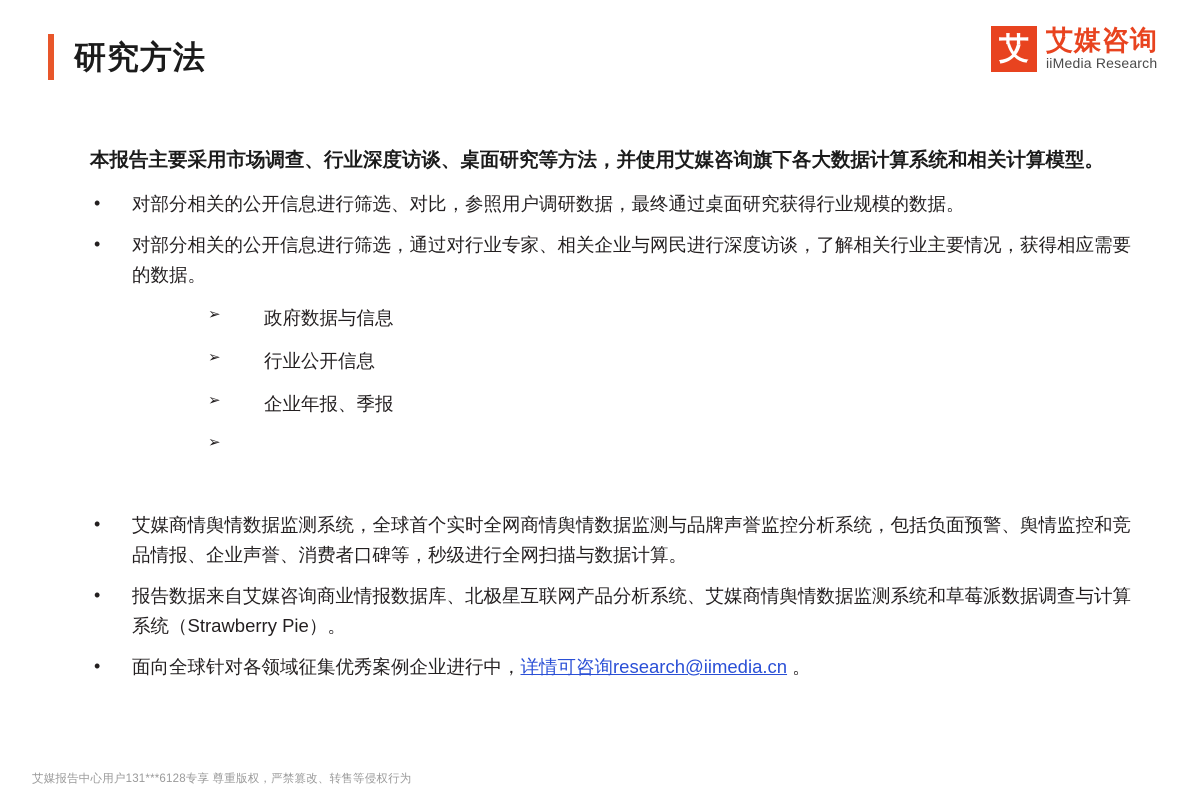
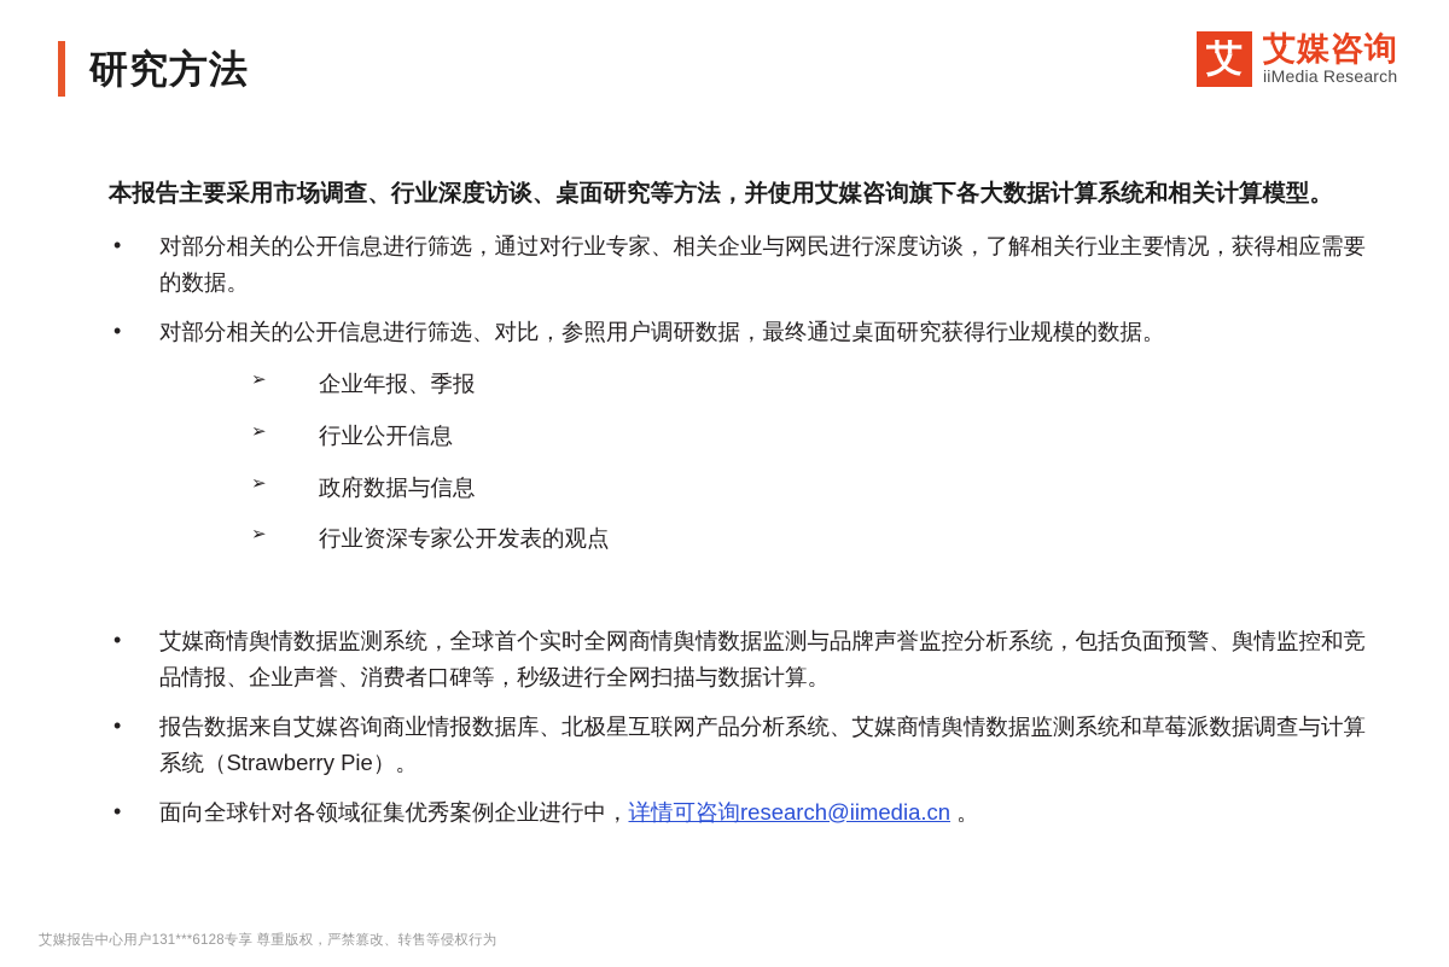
  研究方法
  艾
  艾媒咨询
  iiMedia Research
  本报告主要采用市场调查、行业深度访谈、桌面研究等方法，并使用艾媒咨询旗下各大数据计算系统和相关计算模型。
  •
- 对部分相关的公开信息进行筛选、对比，参照用户调研数据，最终通过桌面研究获得行业规模的数据。
+ 对部分相关的公开信息进行筛选，通过对行业专家、相关企业与网民进行深度访谈，了解相关行业主要情况，获得相应需要的数据。
  •
- 对部分相关的公开信息进行筛选，通过对行业专家、相关企业与网民进行深度访谈，了解相关行业主要情况，获得相应需要的数据。
+ 对部分相关的公开信息进行筛选、对比，参照用户调研数据，最终通过桌面研究获得行业规模的数据。
  ➢
- 政府数据与信息
+ 企业年报、季报
  ➢
  行业公开信息
  ➢
- 企业年报、季报
+ 政府数据与信息
  ➢
+ 行业资深专家公开发表的观点
  •
  艾媒商情舆情数据监测系统，全球首个实时全网商情舆情数据监测与品牌声誉监控分析系统，包括负面预警、舆情监控和竞品情报、企业声誉、消费者口碑等，秒级进行全网扫描与数据计算。
  •
  报告数据来自艾媒咨询商业情报数据库、北极星互联网产品分析系统、艾媒商情舆情数据监测系统和草莓派数据调查与计算系统（Strawberry Pie）。
  •
  面向全球针对各领域征集优秀案例企业进行中，详情可咨询research@iimedia.cn 。
  艾媒报告中心用户131***6128专享 尊重版权，严禁篡改、转售等侵权行为
